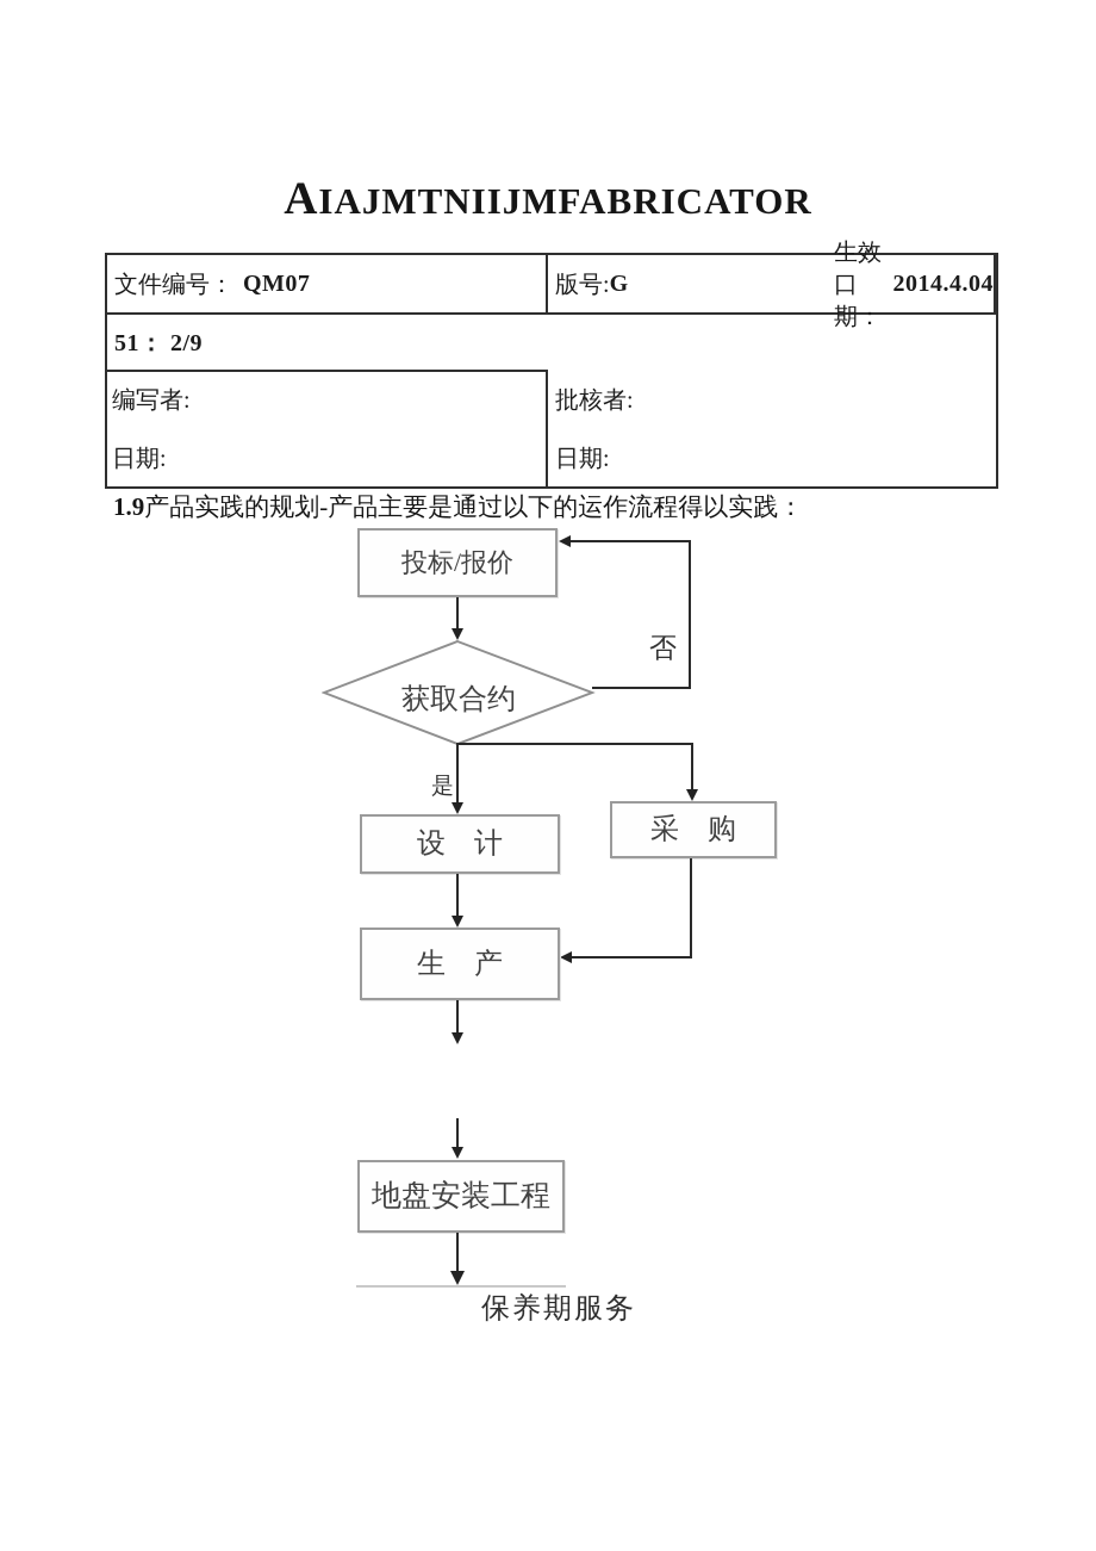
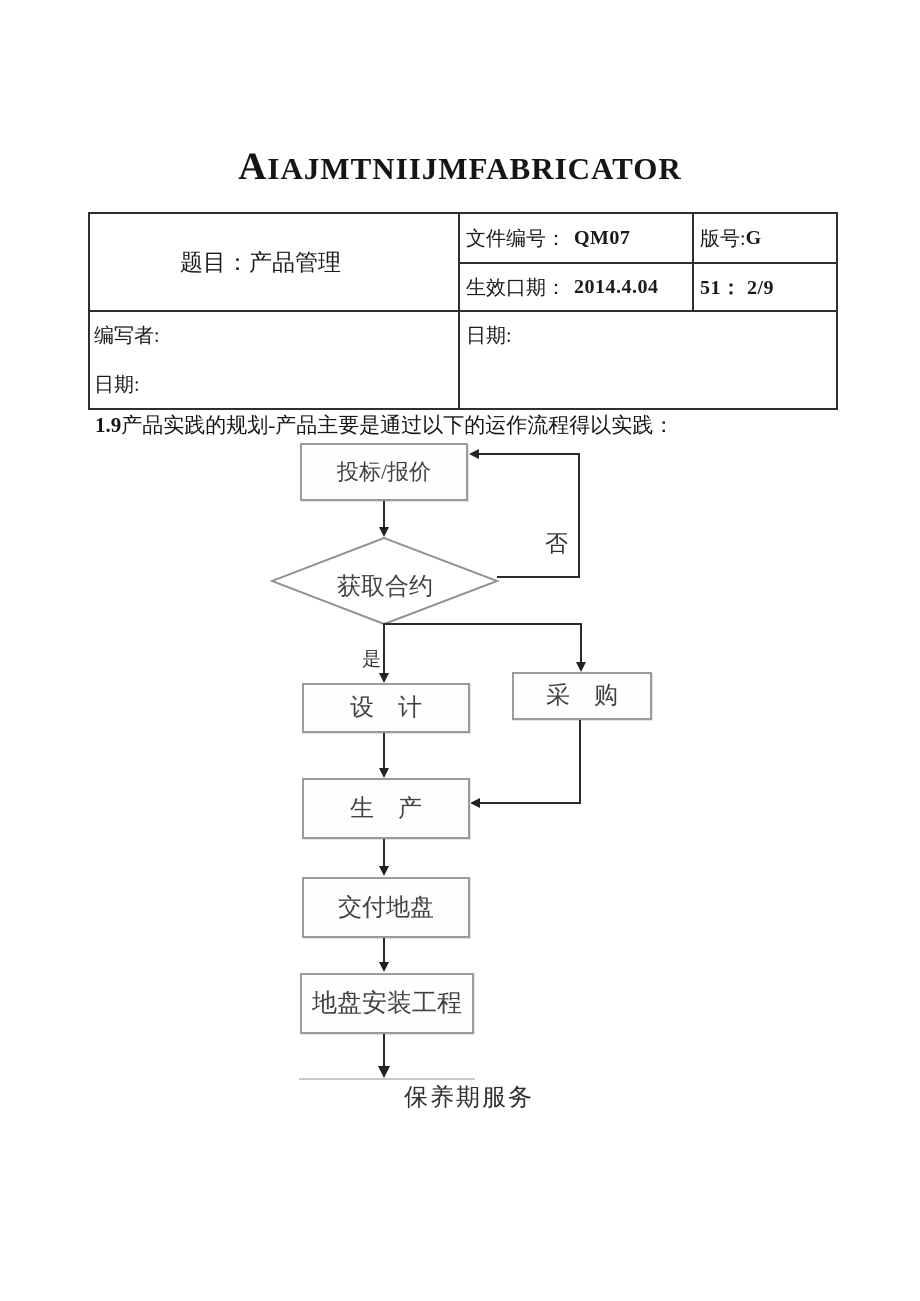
  AIAJMTNIIJMFABRICATOR
+ 题目：产品管理
  文件编号：
  QM07
  版号:
  G
  生效口期：
  2014.4.04
  51： 2/9
  编写者:
  日期:
- 批核者:
  日期:
  1.9产品实践的规划-产品主要是通过以下的运作流程得以实践：
  投标/报价
  获取合约
  否
  是
  设 计
  采 购
  生 产
+ 交付地盘
  地盘安装工程
  保养期服务
